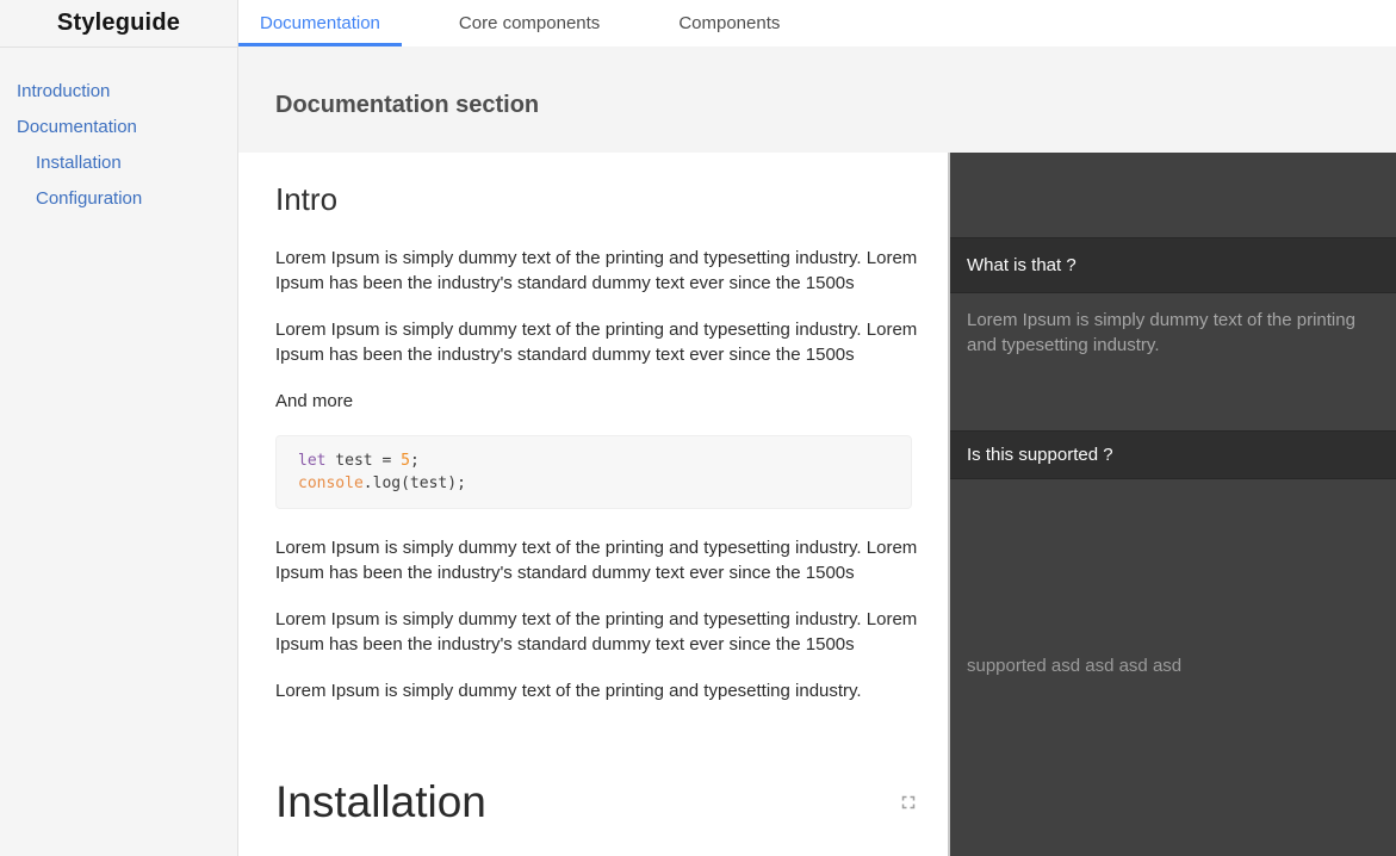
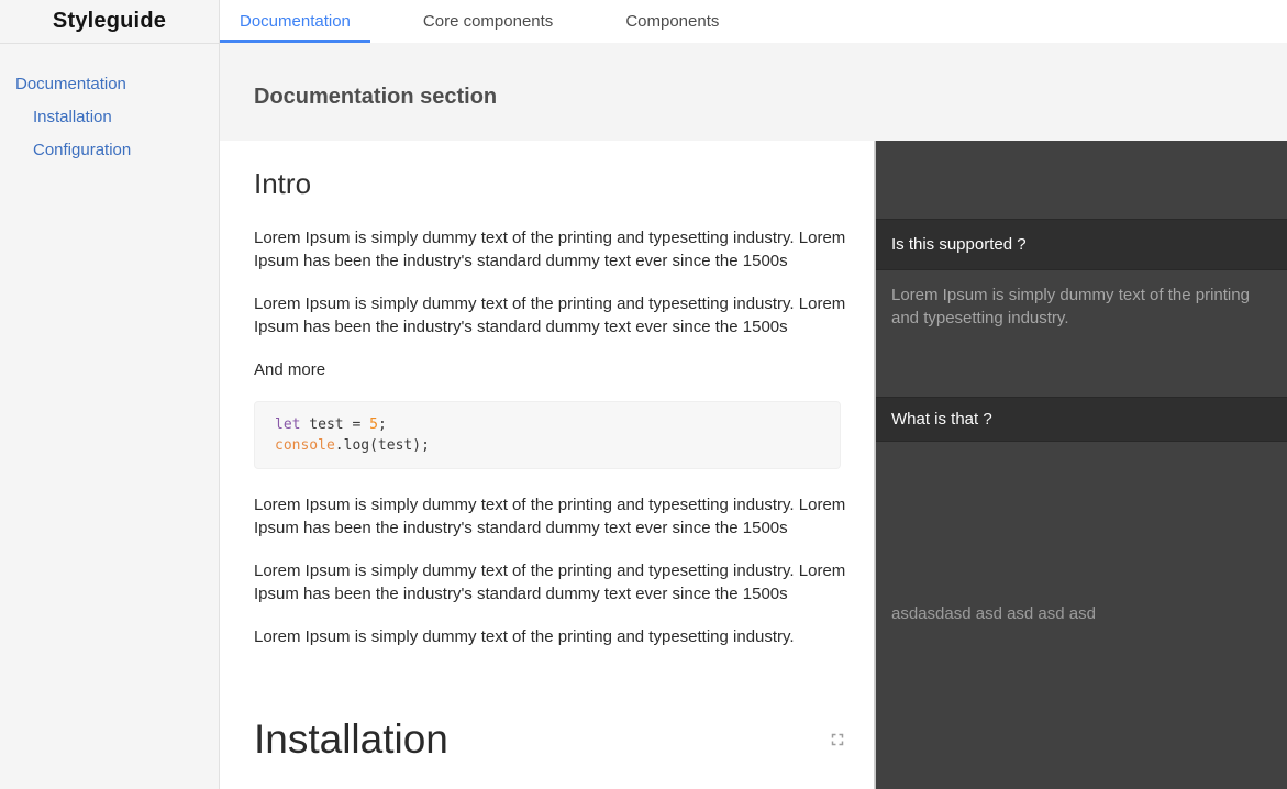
  Styleguide
- Introduction
  Documentation
  Installation
  Configuration
  Documentation
  Core components
  Components
  Documentation section
  Intro
  Lorem Ipsum is simply dummy text of the printing and typesetting industry. Lorem Ipsum has been the industry's standard dummy text ever since the 1500s
  Lorem Ipsum is simply dummy text of the printing and typesetting industry. Lorem Ipsum has been the industry's standard dummy text ever since the 1500s
  And more
  let test = 5;
  console.log(test);
  Lorem Ipsum is simply dummy text of the printing and typesetting industry. Lorem Ipsum has been the industry's standard dummy text ever since the 1500s
  Lorem Ipsum is simply dummy text of the printing and typesetting industry. Lorem Ipsum has been the industry's standard dummy text ever since the 1500s
  Lorem Ipsum is simply dummy text of the printing and typesetting industry.
  Installation
- What is that ?
+ Is this supported ?
  Lorem Ipsum is simply dummy text of the printing and typesetting industry.
- Is this supported ?
+ What is that ?
- supported asd asd asd asd
+ asdasdasd asd asd asd asd
